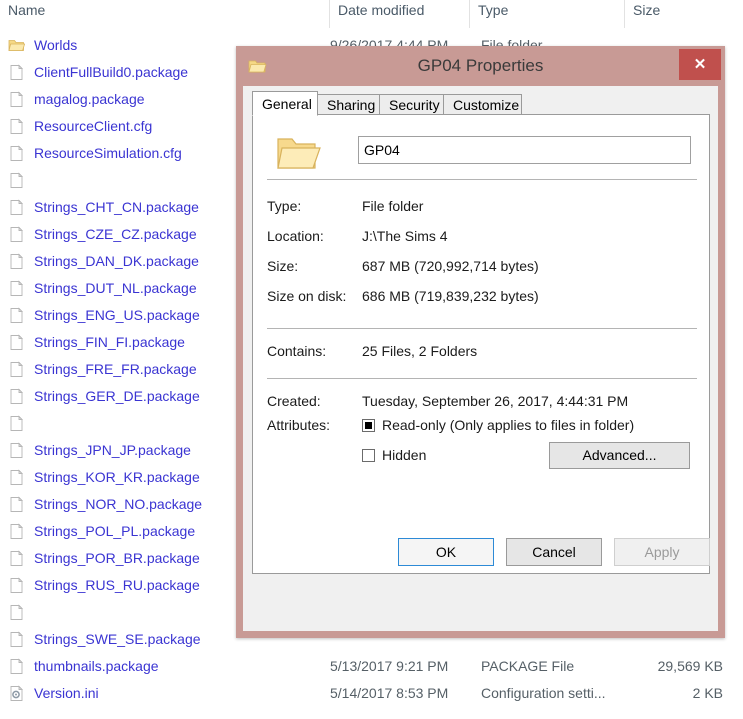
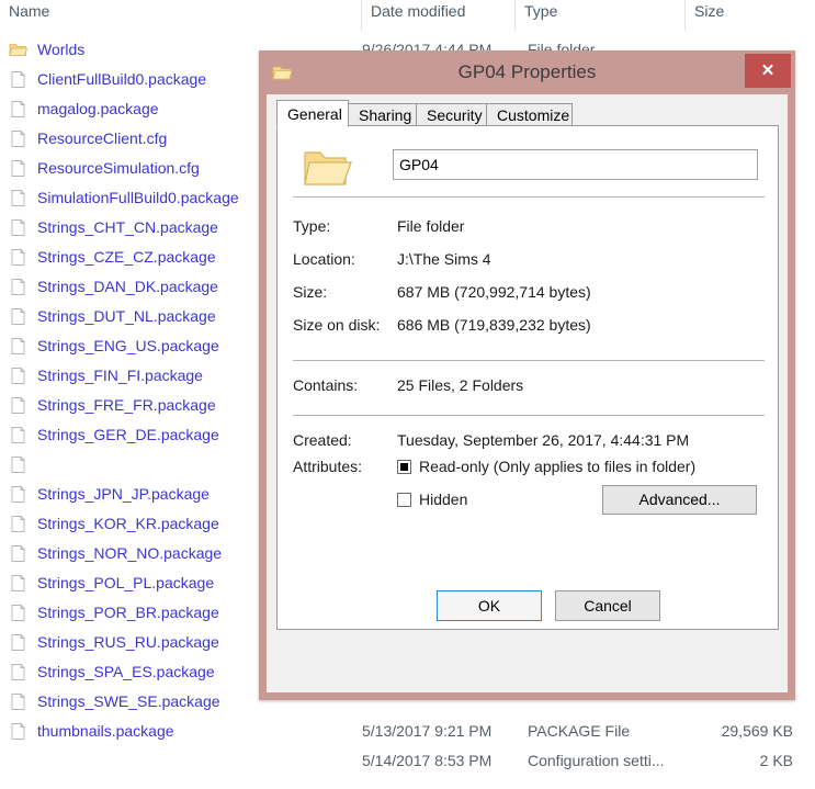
  Name
  Date modified
  Type
  Size
  Worlds
  9/26/2017 4:44 PM
  File folder
  ClientFullBuild0.package
  magalog.package
  ResourceClient.cfg
  ResourceSimulation.cfg
+ SimulationFullBuild0.package
  Strings_CHT_CN.package
  Strings_CZE_CZ.package
  Strings_DAN_DK.package
  Strings_DUT_NL.package
  Strings_ENG_US.package
  Strings_FIN_FI.package
  Strings_FRE_FR.package
  Strings_GER_DE.package
  Strings_JPN_JP.package
  Strings_KOR_KR.package
  Strings_NOR_NO.package
  Strings_POL_PL.package
  Strings_POR_BR.package
  Strings_RUS_RU.package
+ Strings_SPA_ES.package
  Strings_SWE_SE.package
  thumbnails.package
  5/13/2017 9:21 PM
  PACKAGE File
  29,569 KB
- Version.ini
  5/14/2017 8:53 PM
  Configuration setti...
  2 KB
  GP04 Properties
  ✕
  General
  Sharing
  Security
  Customize
  GP04
  Type:
  File folder
  Location:
  J:\The Sims 4
  Size:
  687 MB (720,992,714 bytes)
  Size on disk:
  686 MB (719,839,232 bytes)
  Contains:
  25 Files, 2 Folders
  Created:
  Tuesday, September 26, 2017, 4:44:31 PM
  Attributes:
  Read-only (Only applies to files in folder)
  Hidden
  Advanced...
  OK
  Cancel
- Apply
